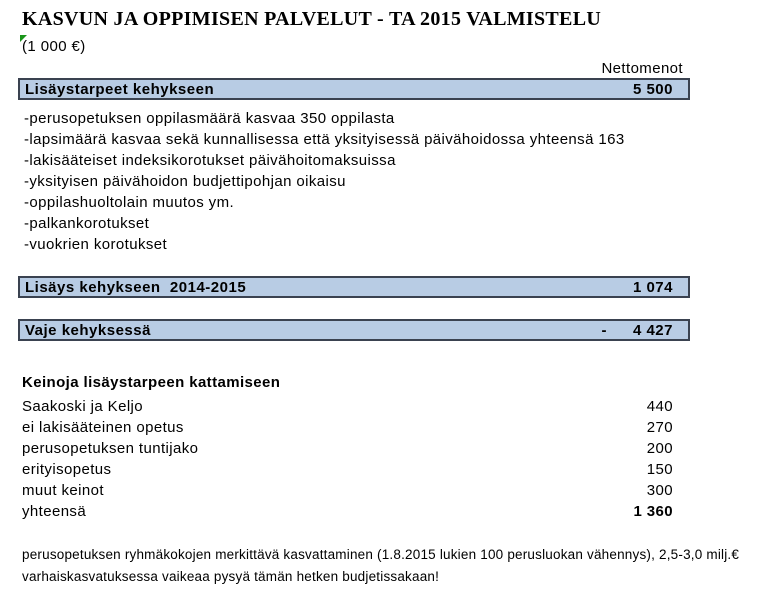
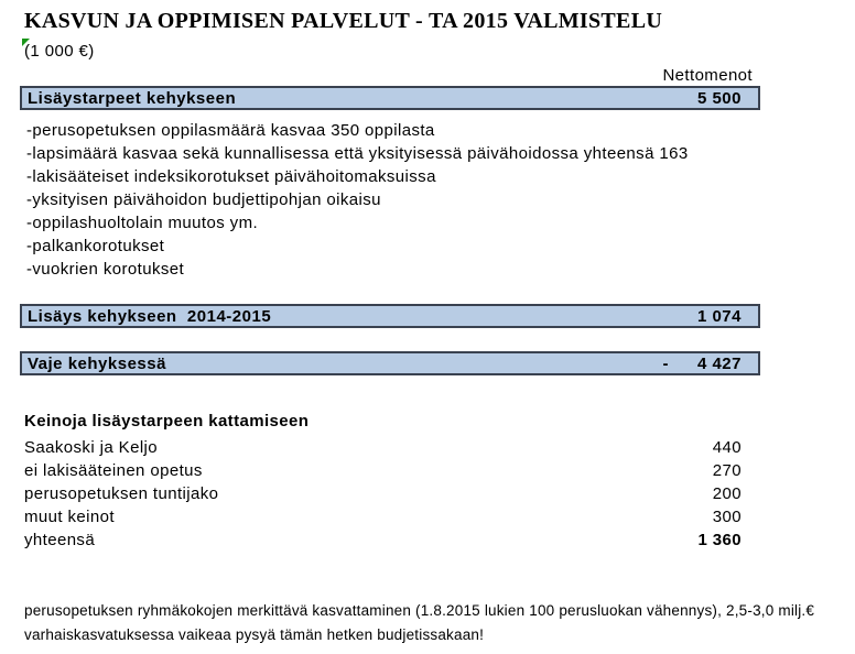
  KASVUN JA OPPIMISEN PALVELUT - TA 2015 VALMISTELU
  (1 000 €)
  Nettomenot
  Lisäystarpeet kehykseen
  5 500
  -perusopetuksen oppilasmäärä kasvaa 350 oppilasta
  -lapsimäärä kasvaa sekä kunnallisessa että yksityisessä päivähoidossa yhteensä 163
  -lakisääteiset indeksikorotukset päivähoitomaksuissa
  -yksityisen päivähoidon budjettipohjan oikaisu
  -oppilashuoltolain muutos ym.
  -palkankorotukset
  -vuokrien korotukset
  Lisäys kehykseen 2014-2015
  1 074
  Vaje kehyksessä
  -
  4 427
  Keinoja lisäystarpeen kattamiseen
  Saakoski ja Keljo
  440
  ei lakisääteinen opetus
  270
  perusopetuksen tuntijako
  200
- erityisopetus
- 150
  muut keinot
  300
  yhteensä
  1 360
  perusopetuksen ryhmäkokojen merkittävä kasvattaminen (1.8.2015 lukien 100 perusluokan vähennys), 2,5-3,0 milj.€
  varhaiskasvatuksessa vaikeaa pysyä tämän hetken budjetissakaan!
